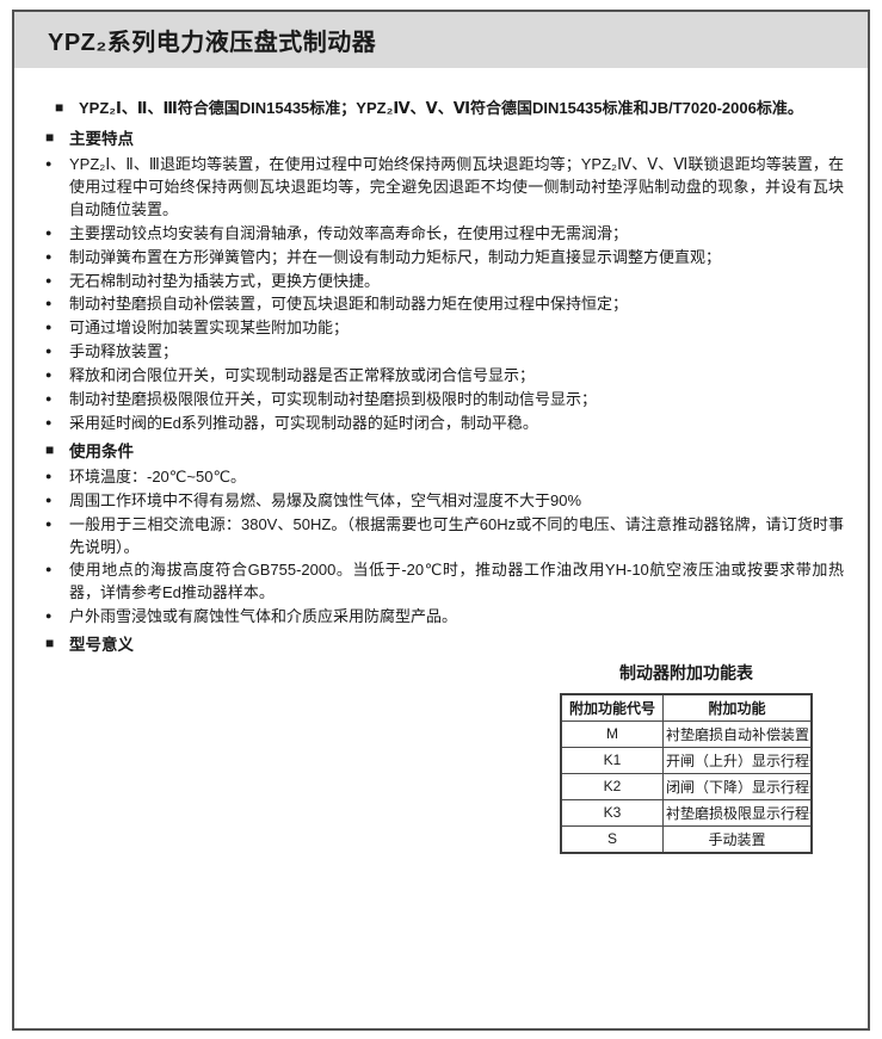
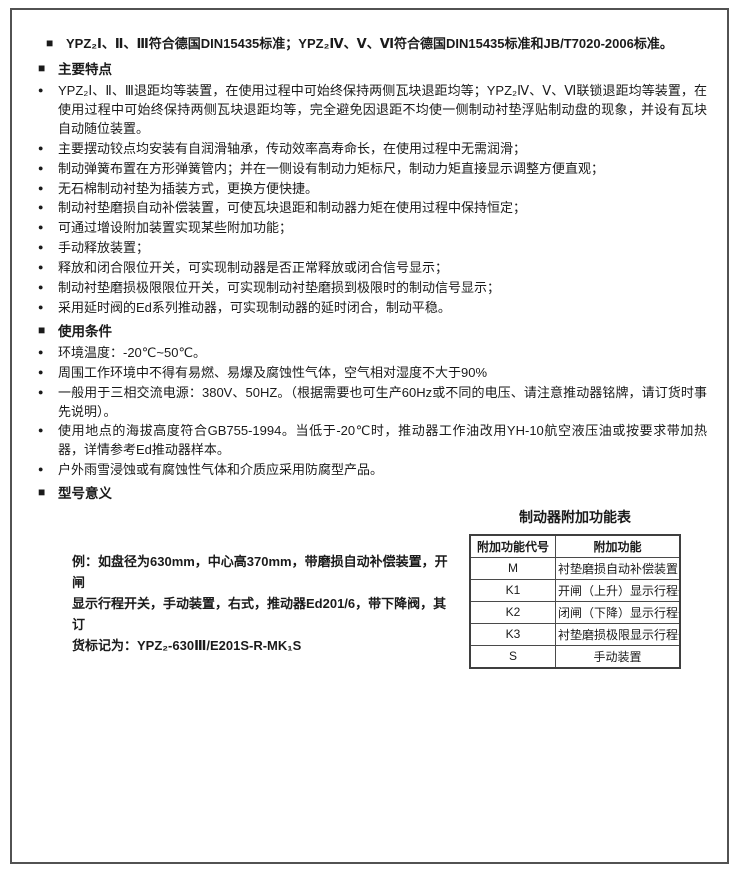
- YPZ₂系列电力液压盘式制动器
  ■
  YPZ₂Ⅰ、Ⅱ、Ⅲ符合德国DIN15435标准；YPZ₂Ⅳ、Ⅴ、Ⅵ符合德国DIN15435标准和JB/T7020-2006标准。
  ■
  主要特点
  ●
  YPZ₂Ⅰ、Ⅱ、Ⅲ退距均等装置，在使用过程中可始终保持两侧瓦块退距均等；YPZ₂Ⅳ、Ⅴ、Ⅵ联锁退距均等装置，在使用过程中可始终保持两侧瓦块退距均等，完全避免因退距不均使一侧制动衬垫浮贴制动盘的现象，并设有瓦块自动随位装置。
  ●
  主要摆动铰点均安装有自润滑轴承，传动效率高寿命长，在使用过程中无需润滑；
  ●
  制动弹簧布置在方形弹簧管内；并在一侧设有制动力矩标尺，制动力矩直接显示调整方便直观；
  ●
  无石棉制动衬垫为插装方式，更换方便快捷。
  ●
  制动衬垫磨损自动补偿装置，可使瓦块退距和制动器力矩在使用过程中保持恒定；
  ●
  可通过增设附加装置实现某些附加功能；
  ●
  手动释放装置；
  ●
  释放和闭合限位开关，可实现制动器是否正常释放或闭合信号显示；
  ●
  制动衬垫磨损极限限位开关，可实现制动衬垫磨损到极限时的制动信号显示；
  ●
  采用延时阀的Ed系列推动器，可实现制动器的延时闭合，制动平稳。
  ■
  使用条件
  ●
  环境温度：-20℃~50℃。
  ●
  周围工作环境中不得有易燃、易爆及腐蚀性气体，空气相对湿度不大于90%
  ●
  一般用于三相交流电源：380V、50HZ。（根据需要也可生产60Hz或不同的电压、请注意推动器铭牌，请订货时事先说明）。
  ●
- 使用地点的海拔高度符合GB755-2000。当低于-20℃时，推动器工作油改用YH-10航空液压油或按要求带加热器，详情参考Ed推动器样本。
+ 使用地点的海拔高度符合GB755-1994。当低于-20℃时，推动器工作油改用YH-10航空液压油或按要求带加热器，详情参考Ed推动器样本。
  ●
  户外雨雪浸蚀或有腐蚀性气体和介质应采用防腐型产品。
  ■
  型号意义
+ 例：如盘径为630mm，中心高370mm，带磨损自动补偿装置，开闸
+ 显示行程开关，手动装置，右式，推动器Ed201/6，带下降阀，其订
+ 货标记为：YPZ₂-630Ⅲ/E201S-R-MK₁S
  制动器附加功能表
  附加功能代号	附加功能
  M	衬垫磨损自动补偿装置
  K1	开闸（上升）显示行程
  K2	闭闸（下降）显示行程
  K3	衬垫磨损极限显示行程
  S	手动装置
